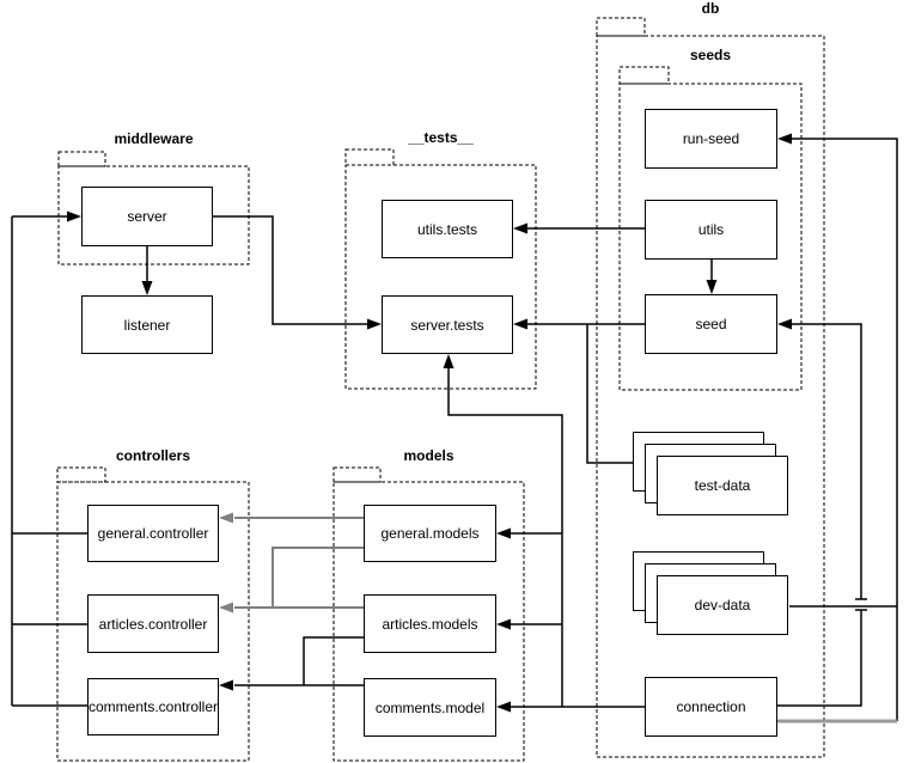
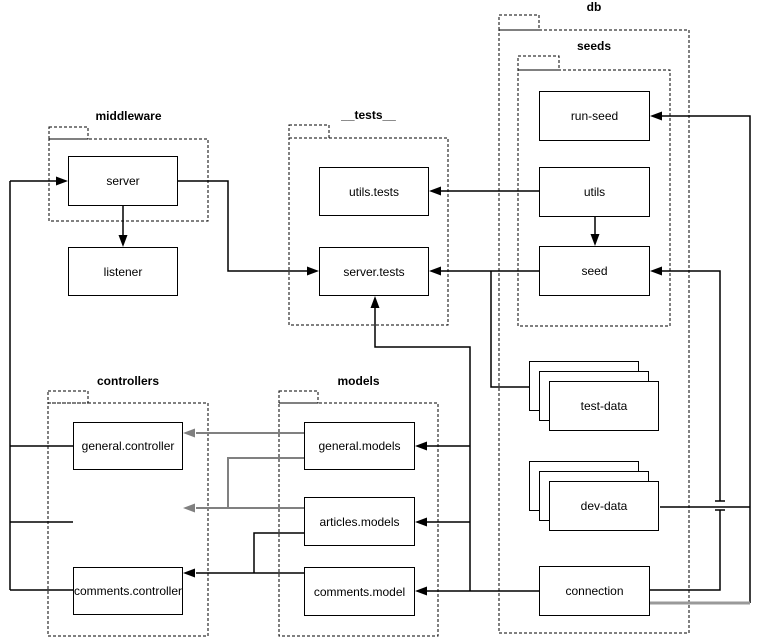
  middleware
  __tests__
  db
  seeds
  controllers
  models
  server
  listener
  utils.tests
  server.tests
  run-seed
  utils
  seed
  connection
  test-data
  dev-data
  general.controller
- articles.controller
  comments.controller
  general.models
  articles.models
  comments.model
